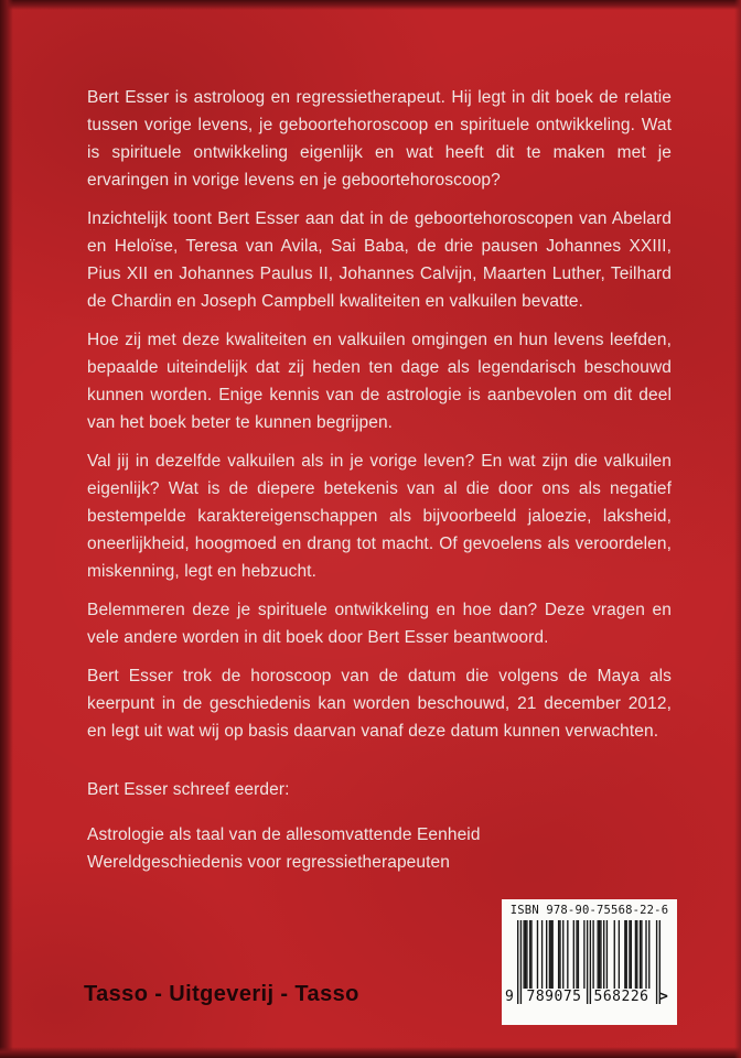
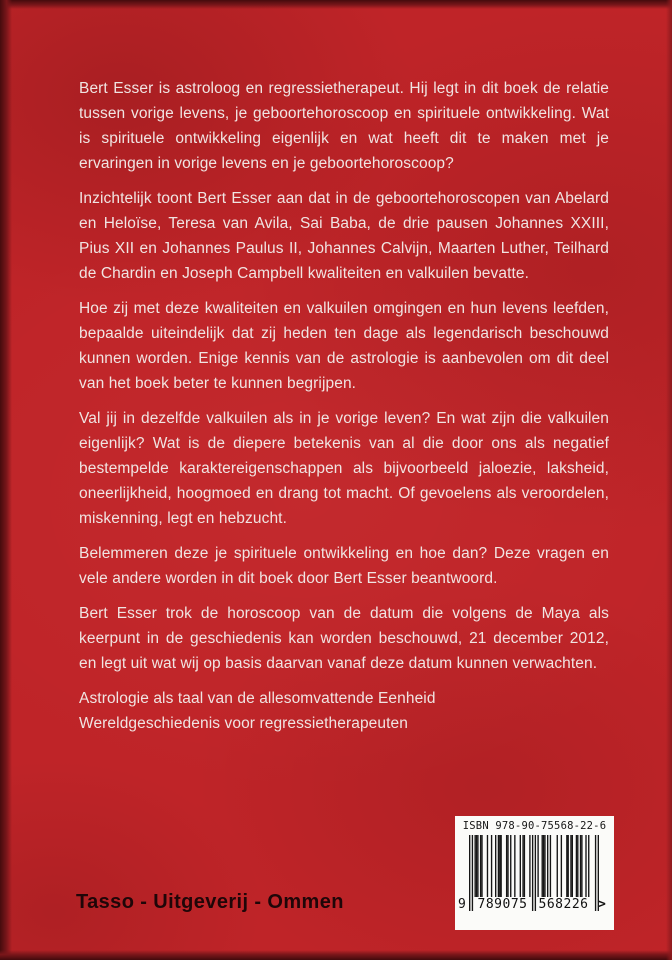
  Bert Esser is astroloog en regressietherapeut. Hij legt in dit boek de relatie tussen vorige levens, je geboortehoroscoop en spirituele ontwikkeling. Wat is spirituele ontwikkeling eigenlijk en wat heeft dit te maken met je ervaringen in vorige levens en je geboortehoroscoop?
  Inzichtelijk toont Bert Esser aan dat in de geboortehoroscopen van Abelard en Heloïse, Teresa van Avila, Sai Baba, de drie pausen Johannes XXIII, Pius XII en Johannes Paulus II, Johannes Calvijn, Maarten Luther, Teilhard de Chardin en Joseph Campbell kwaliteiten en valkuilen bevatte.
  Hoe zij met deze kwaliteiten en valkuilen omgingen en hun levens leefden, bepaalde uiteindelijk dat zij heden ten dage als legendarisch beschouwd kunnen worden. Enige kennis van de astrologie is aanbevolen om dit deel van het boek beter te kunnen begrijpen.
  Val jij in dezelfde valkuilen als in je vorige leven? En wat zijn die valkuilen eigenlijk? Wat is de diepere betekenis van al die door ons als negatief bestempelde karaktereigenschappen als bijvoorbeeld jaloezie, laksheid, oneerlijkheid, hoogmoed en drang tot macht. Of gevoelens als veroordelen, miskenning, legt en hebzucht.
  Belemmeren deze je spirituele ontwikkeling en hoe dan? Deze vragen en vele andere worden in dit boek door Bert Esser beantwoord.
  Bert Esser trok de horoscoop van de datum die volgens de Maya als keerpunt in de geschiedenis kan worden beschouwd, 21 december 2012, en legt uit wat wij op basis daarvan vanaf deze datum kunnen verwachten.
- Bert Esser schreef eerder:
  Astrologie als taal van de allesomvattende Eenheid
  Wereldgeschiedenis voor regressietherapeuten
  ISBN 978-90-75568-22-6
  9
  789075
  568226
  >
- Tasso - Uitgeverij - Tasso
+ Tasso - Uitgeverij - Ommen
